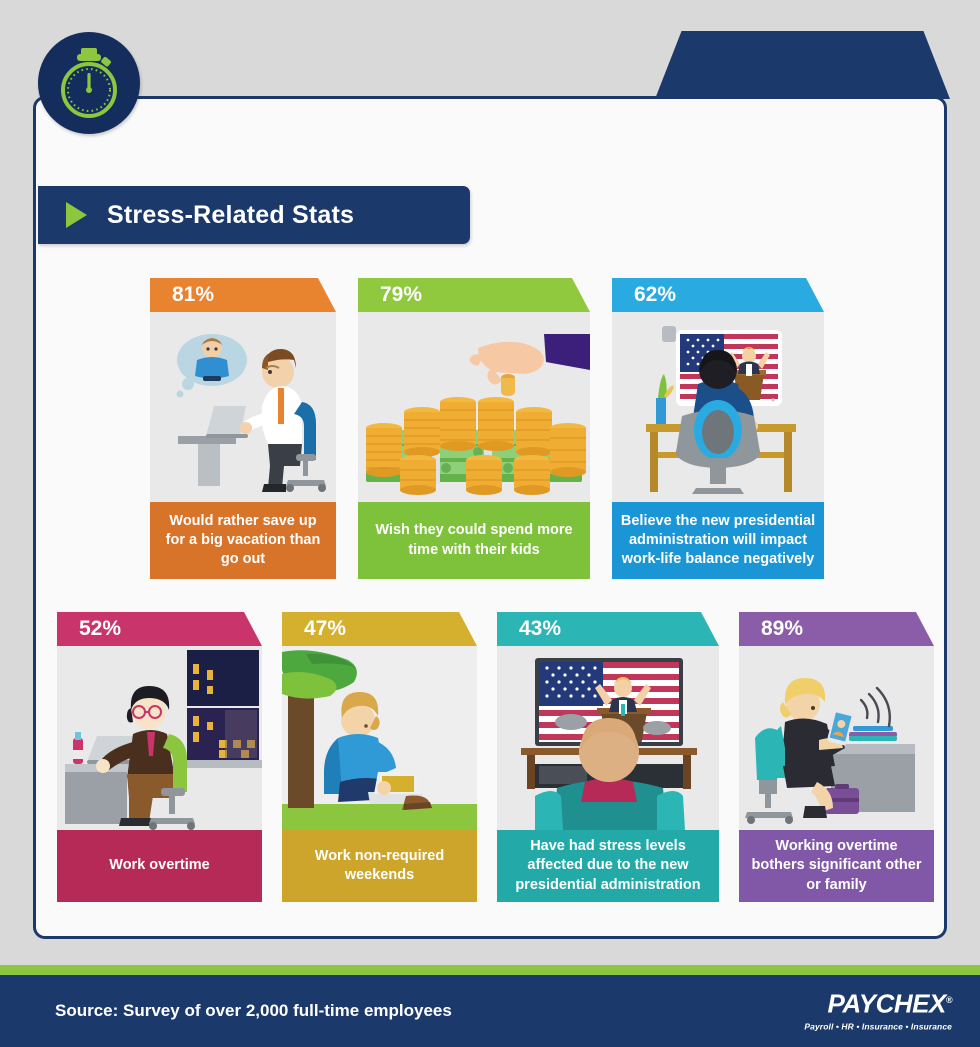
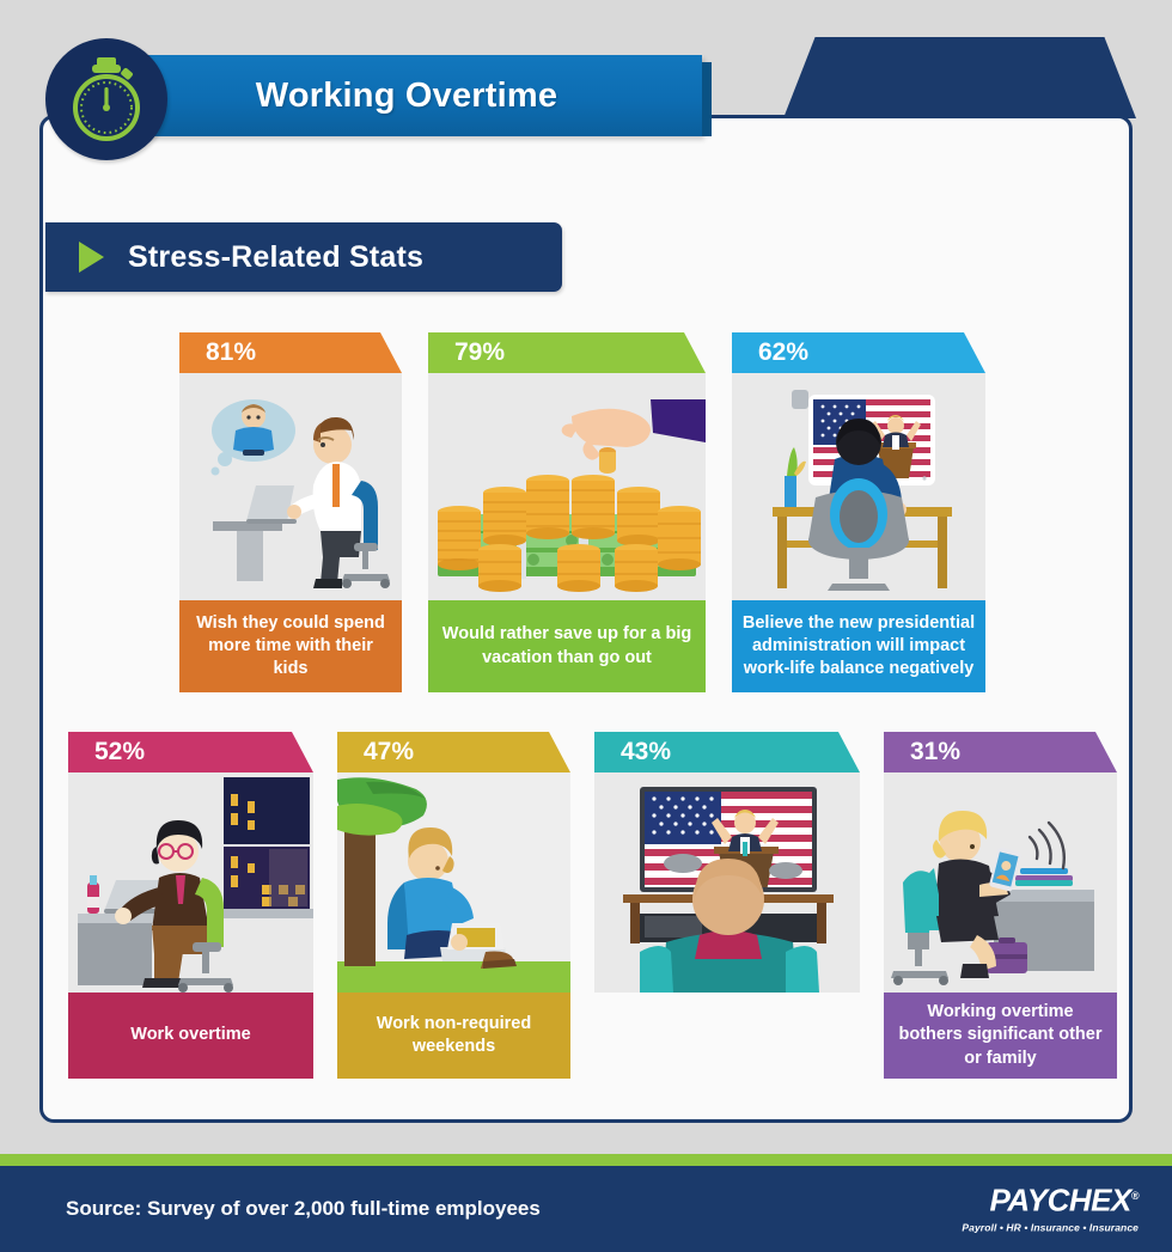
+ Working Overtime
  Stress-Related Stats
  81%
- Would rather save up for a big vacation than go out
+ Wish they could spend more time with their kids
  79%
- Wish they could spend more time with their kids
+ Would rather save up for a big vacation than go out
  62%
  Believe the new presidential administration will impact work-life balance negatively
  52%
  Work overtime
  47%
  Work non-required weekends
  43%
- Have had stress levels affected due to the new presidential administration
- 89%
+ 31%
  Working overtime bothers significant other or family
  Source: Survey of over 2,000 full-time employees
  PAYCHEX®
  Payroll • HR • Insurance • Insurance
